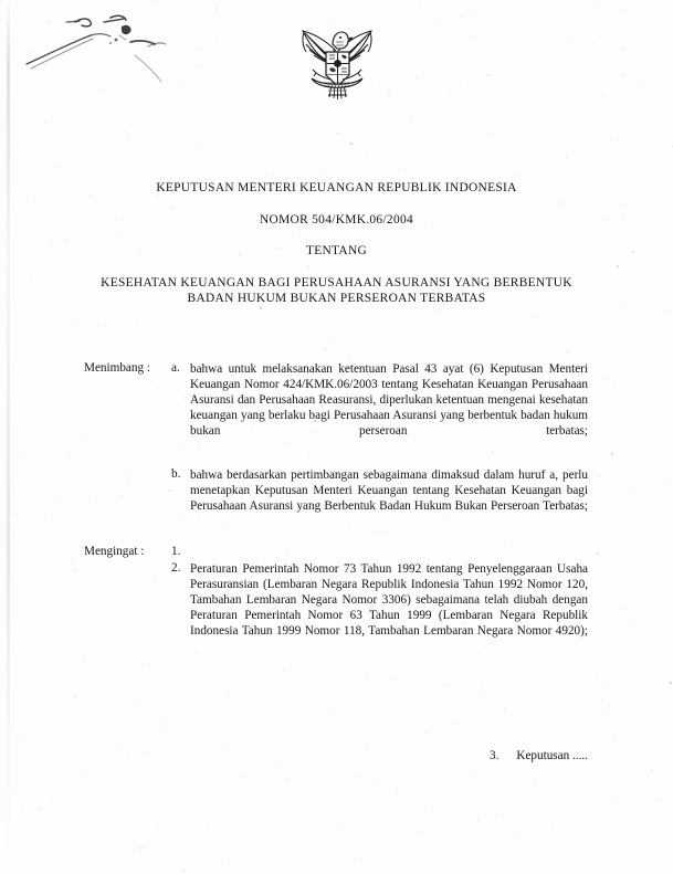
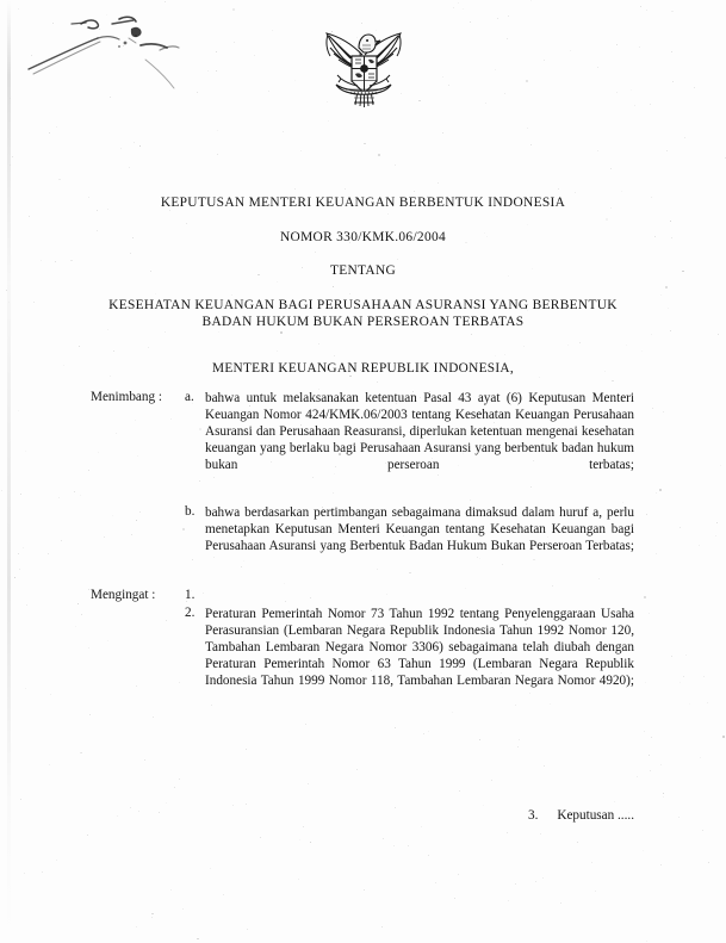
- KEPUTUSAN MENTERI KEUANGAN REPUBLIK INDONESIA
+ KEPUTUSAN MENTERI KEUANGAN BERBENTUK INDONESIA
- NOMOR 504/KMK.06/2004
+ NOMOR 330/KMK.06/2004
  TENTANG
  KESEHATAN KEUANGAN BAGI PERUSAHAAN ASURANSI YANG BERBENTUK
  BADAN HUKUM BUKAN PERSEROAN TERBATAS
+ MENTERI KEUANGAN REPUBLIK INDONESIA,
  Menimbang :
  a.
  bahwa untuk melaksanakan ketentuan Pasal 43 ayat (6) Keputusan Menteri Keuangan Nomor 424/KMK.06/2003 tentang Kesehatan Keuangan Perusahaan Asuransi dan Perusahaan Reasuransi, diperlukan ketentuan mengenai kesehatan keuangan yang berlaku bagi Perusahaan Asuransi yang berbentuk badan hukum bukan perseroan terbatas;
  b.
  bahwa berdasarkan pertimbangan sebagaimana dimaksud dalam huruf a, perlu menetapkan Keputusan Menteri Keuangan tentang Kesehatan Keuangan bagi Perusahaan Asuransi yang Berbentuk Badan Hukum Bukan Perseroan Terbatas;
  Mengingat :
  1.
  2.
  Peraturan Pemerintah Nomor 73 Tahun 1992 tentang Penyelenggaraan Usaha Perasuransian (Lembaran Negara Republik Indonesia Tahun 1992 Nomor 120, Tambahan Lembaran Negara Nomor 3306) sebagaimana telah diubah dengan Peraturan Pemerintah Nomor 63 Tahun 1999 (Lembaran Negara Republik Indonesia Tahun 1999 Nomor 118, Tambahan Lembaran Negara Nomor 4920);
  3. Keputusan .....
